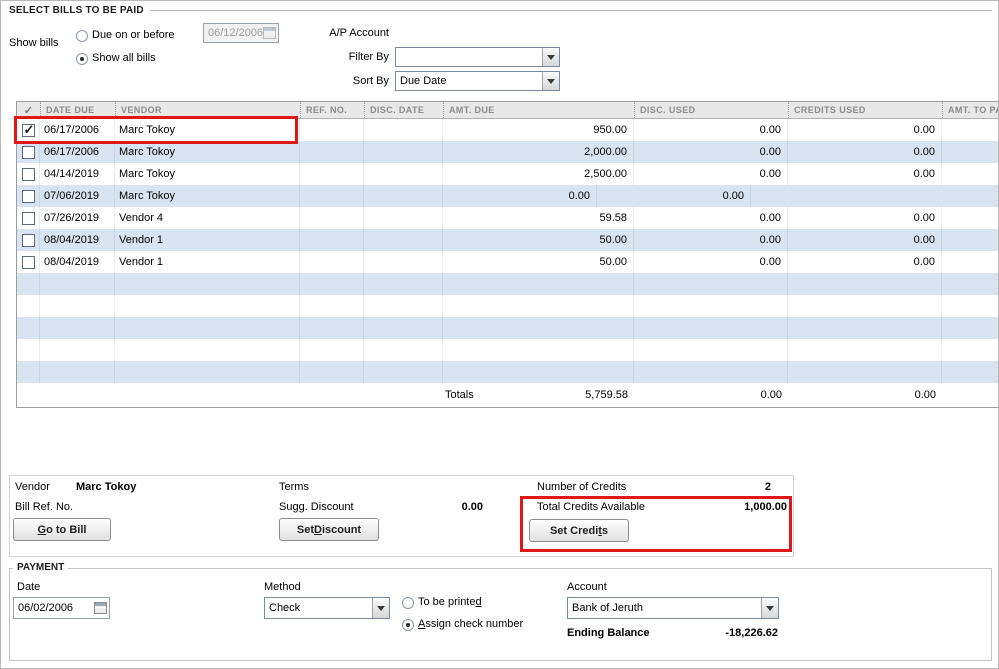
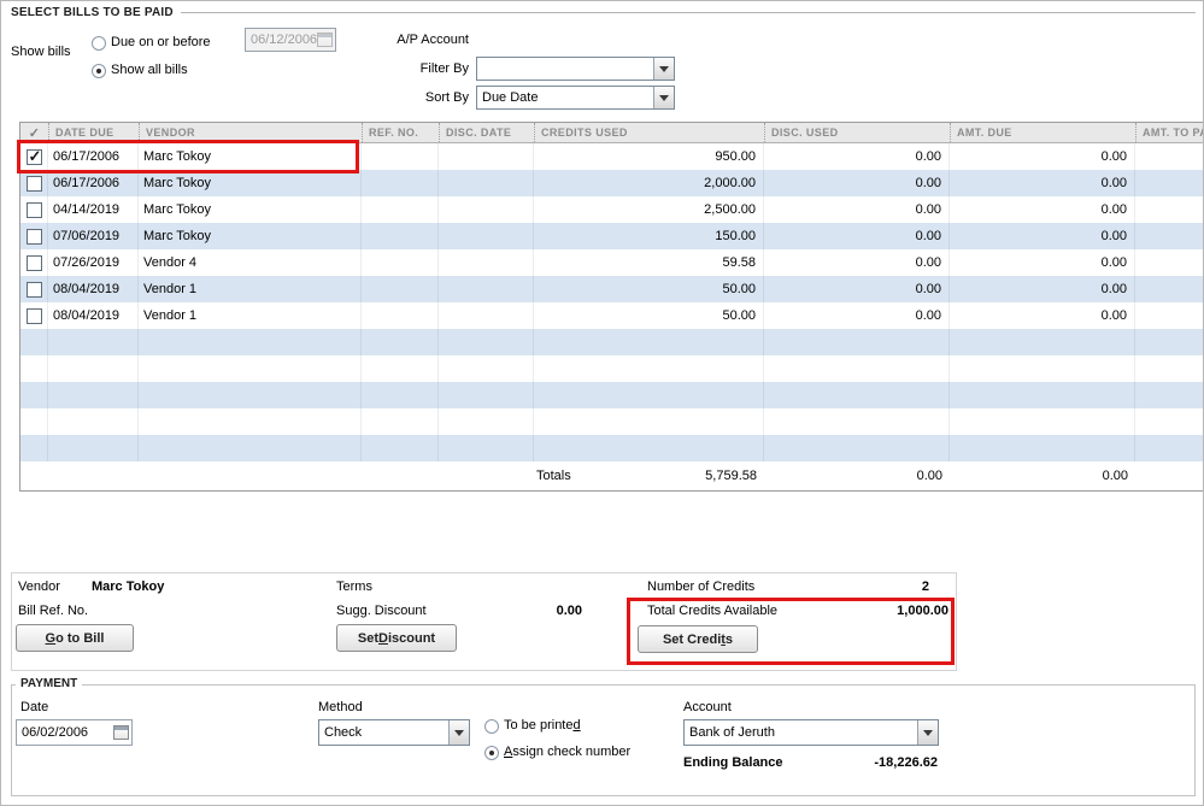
  SELECT BILLS TO BE PAID
  Show bills
  Due on or before
  06/12/2006
  Show all bills
  A/P Account
  Filter By
  Sort By
  Due Date
  ✓
  DATE DUE
  VENDOR
  REF. NO.
  DISC. DATE
- AMT. DUE
+ CREDITS USED
  DISC. USED
- CREDITS USED
+ AMT. DUE
  AMT. TO P
  06/17/2006
  Marc Tokoy
  950.00
  0.00
  0.00
  06/17/2006
  Marc Tokoy
  2,000.00
  0.00
  0.00
  04/14/2019
  Marc Tokoy
  2,500.00
  0.00
  0.00
  07/06/2019
  Marc Tokoy
+ 150.00
  0.00
  0.00
  07/26/2019
  Vendor 4
  59.58
  0.00
  0.00
  08/04/2019
  Vendor 1
  50.00
  0.00
  0.00
  08/04/2019
  Vendor 1
  50.00
  0.00
  0.00
  Totals
  5,759.58
  0.00
  0.00
  Vendor
  Marc Tokoy
  Bill Ref. No.
  G
  o to Bill
  Terms
  Sugg. Discount
  0.00
  Set
  D
  iscount
  Number of Credits
  2
  Total Credits Available
  1,000.00
  Set Credi
  t
  s
  PAYMENT
  Date
  06/02/2006
  Method
  Check
  To be printed
  Assign check number
  Account
  Bank of Jeruth
  Ending Balance
  -18,226.62
